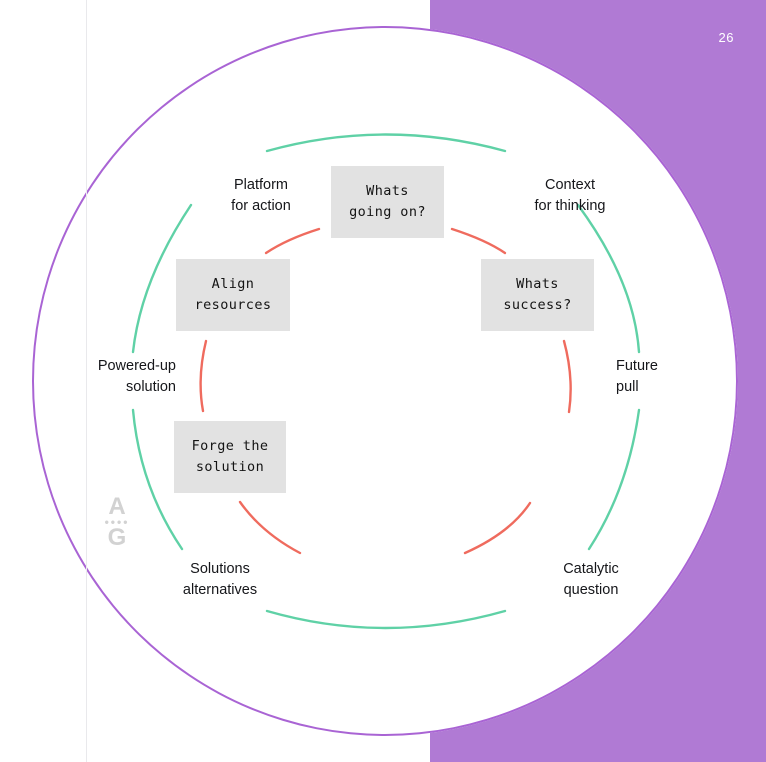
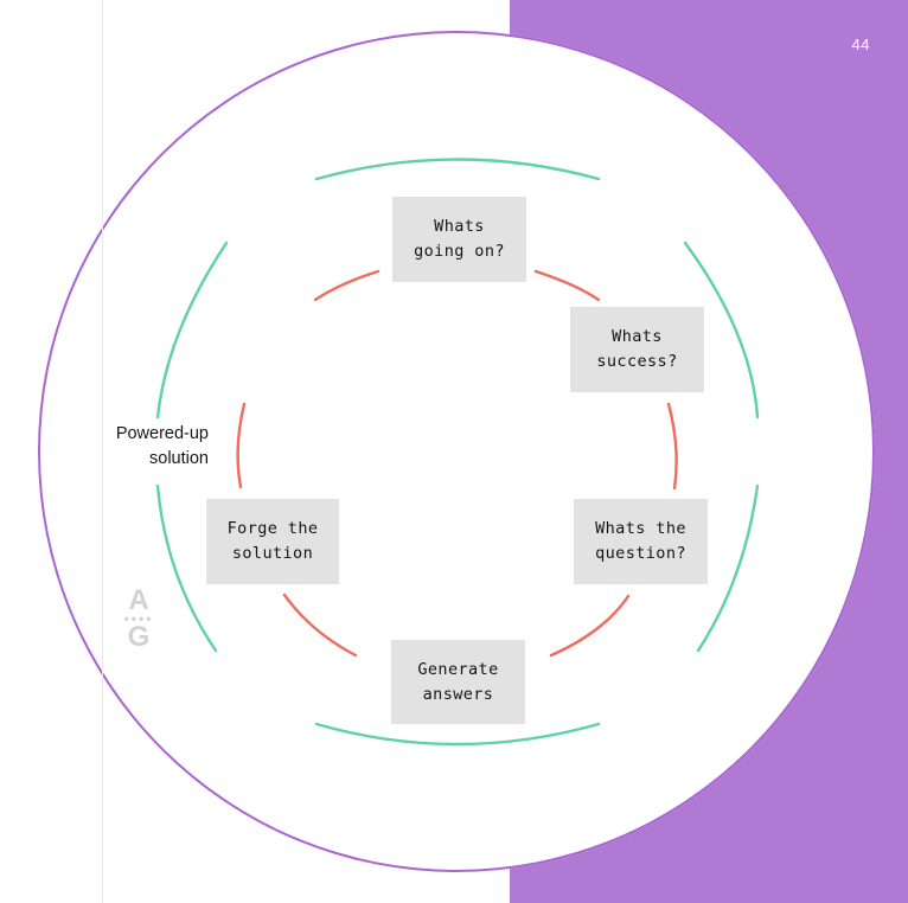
- 26
+ 44
  Whats
  going on?
  Whats
  success?
+ Whats the
+ question?
+ Generate
+ answers
  Forge the
  solution
- Align
- resources
- Platform
- for action
- Context
- for thinking
- Future
- pull
- Catalytic
- question
- Solutions
- alternatives
  Powered-up
  solution
  A
  ••••
  G
